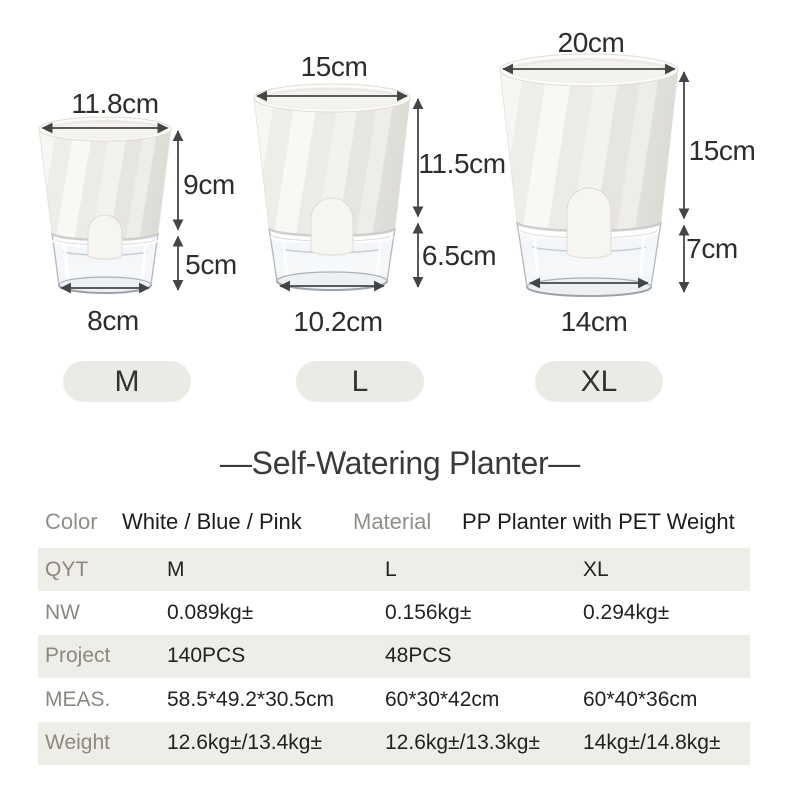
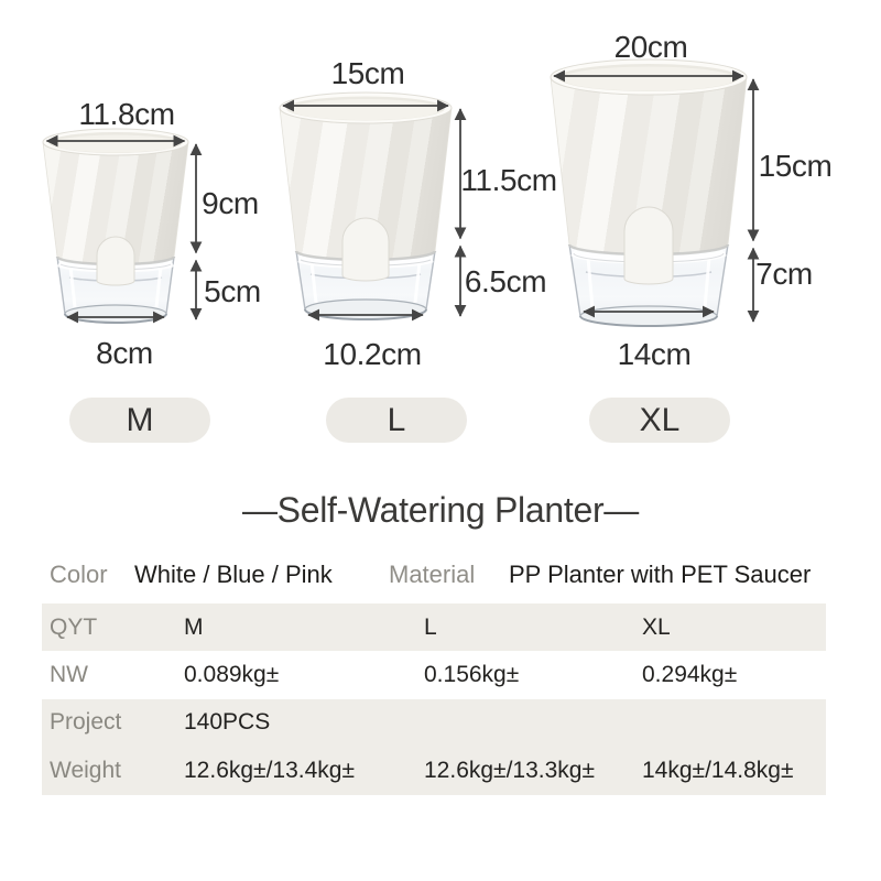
  11.8cm
  9cm
  5cm
  8cm
  15cm
  11.5cm
  6.5cm
  10.2cm
  20cm
  15cm
  7cm
  14cm
  M
  L
  XL
  —Self-Watering Planter—
  Color
  White / Blue / Pink
  Material
- PP Planter with PET Weight
+ PP Planter with PET Saucer
  QYT
  M
  L
  XL
  NW
  0.089kg±
  0.156kg±
  0.294kg±
  Project
  140PCS
- 48PCS
- MEAS.
- 58.5*49.2*30.5cm
- 60*30*42cm
- 60*40*36cm
  Weight
  12.6kg±/13.4kg±
  12.6kg±/13.3kg±
  14kg±/14.8kg±
